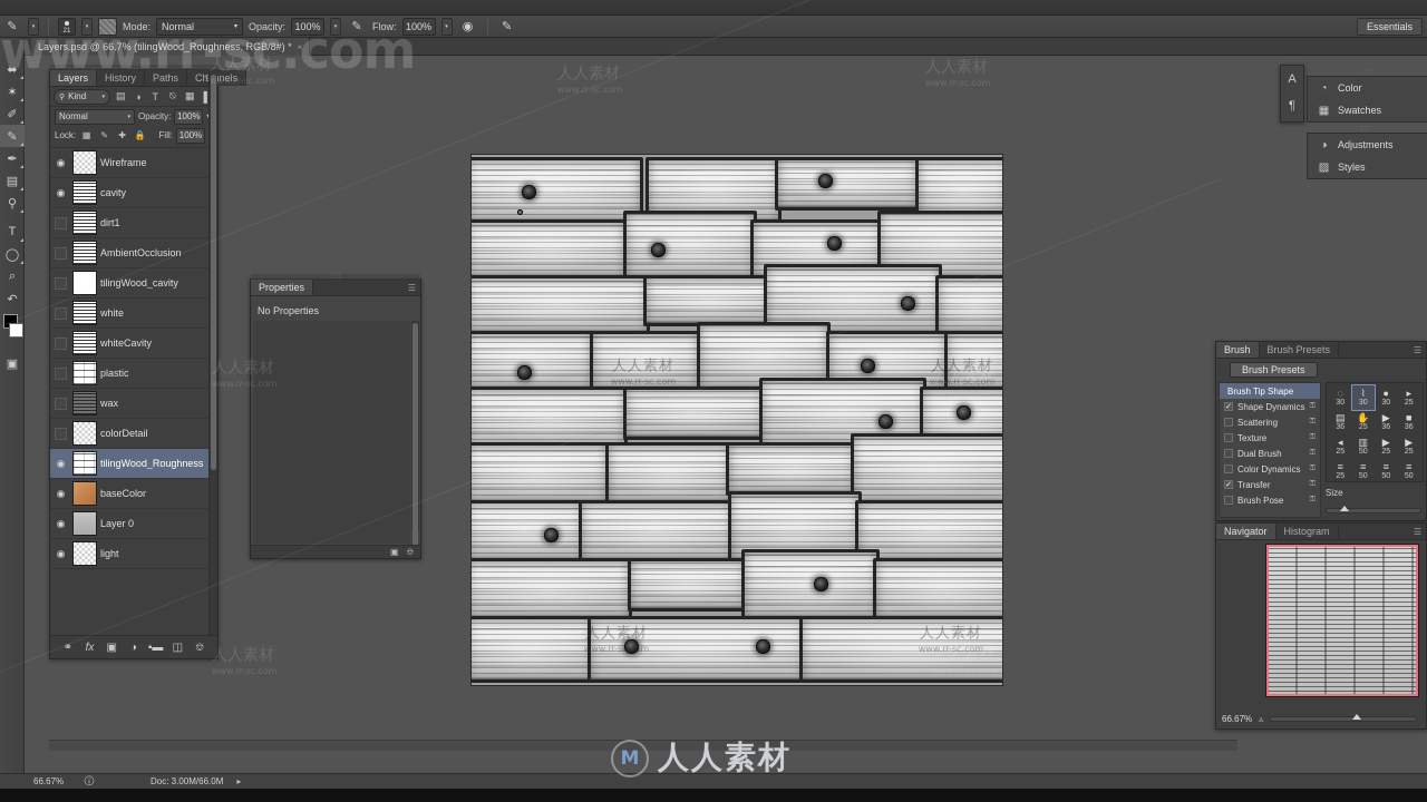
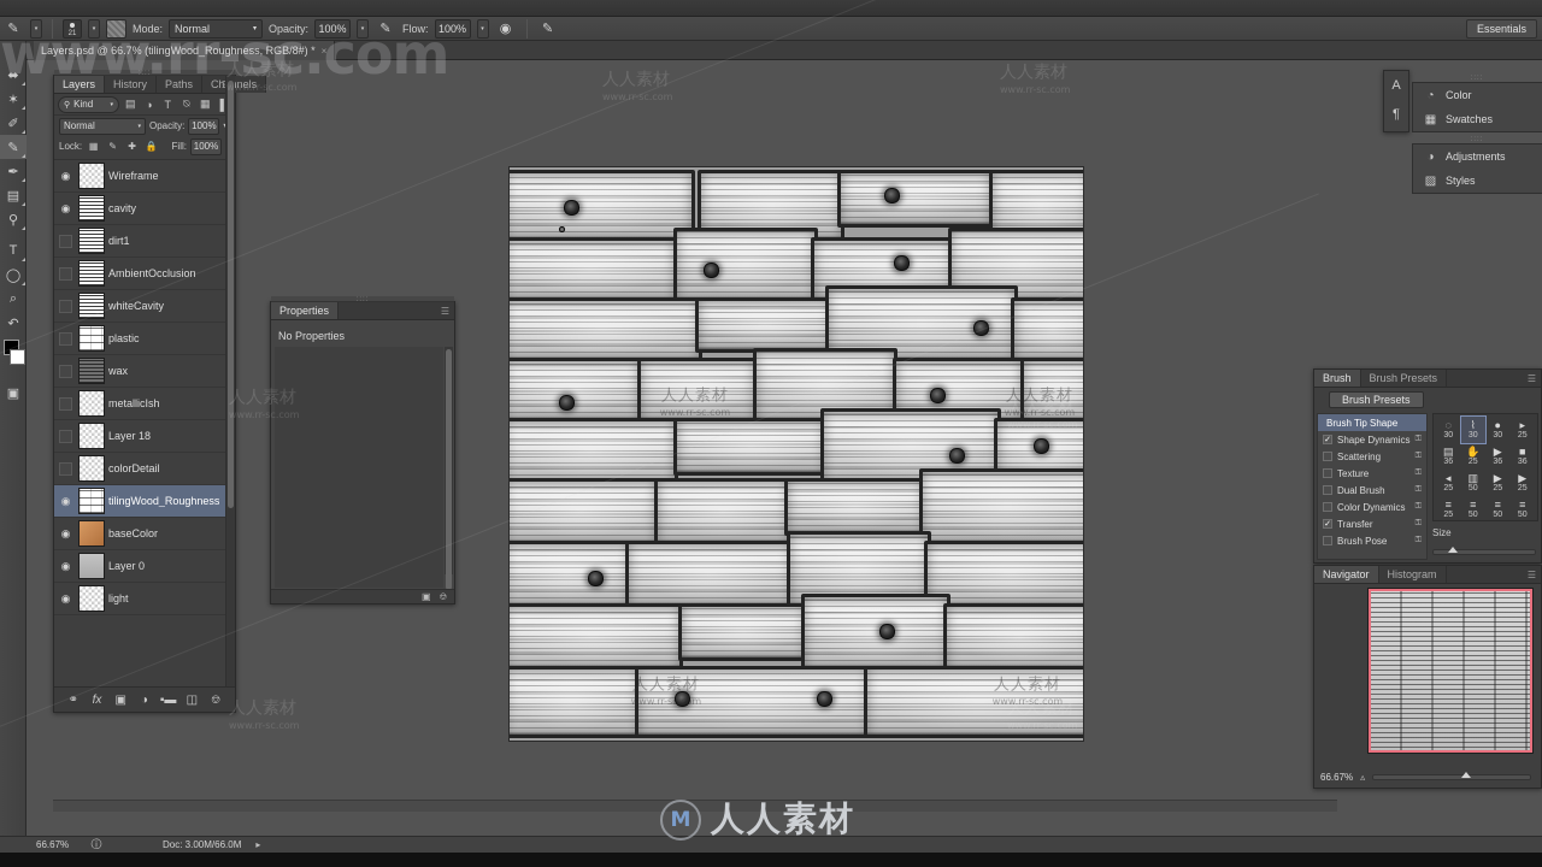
  ✎
  Mode:
  Normal
  Opacity:
  100%
  ✎
  Flow:
  100%
  ◉
  ✎
  Essentials
  Layers.psd @ 66.7% (tilingWood_Roughness, RGB/8#) *
  ×
  ⬌
  ✶
  ✐
  ✎
  ✒
  ▤
  ⚲
  T
  ◯
  ⌕
  ↶
  ▣
  人人素材
  www.rr-sc.com
  人人素材
  www.rr-sc.com
  人人素材
  www.rr-sc.com
  人人素材
  www.rr-sc.com
  人人素材
  www.rr-sc.com
  人人素材
  www.rr-sc.com
  人人素材
  人人素材
  www.rr-sc.com
  人人素材
  www.rr-sc.com
  人人素材
  人人素材
  www.rr-sc.com
  www.rr-sc.com
  M
  人人素材
  Layers
  History
  Paths
  Chnels
  Kind
  ▤
  ◑
  T
  ⍉
  ▦
  ▌
  Normal
  Opacity:
  100%
  Lock:
  ▦
  ✎
  ✚
  🔒
  Fill:
  100%
  ◉
  Wireframe
  ◉
  cavity
  dirt1
  AmbientOcclusion
- tilingWood_cavity
- white
  whiteCavity
  plastic
  wax
+ metallicIsh
+ Layer 18
  colorDetail
  ◉
  tilingWood_Roughness
  ◉
  baseColor
  ◉
  Layer 0
  ◉
  light
  ⚭
  fx
  ▣
  ◑
  ▪▬
  ◫
  ⎊
  Properties
  ☰
  No Properties
  ▣
  ⎊
  A
  ¶
  ◔
  Color
  ▦
  Swatches
  ◑
  Adjustments
  ▨
  Styles
  Brush
  Brush Presets
  ☰
  Brush Presets
  Brush Tip Shape
  Shape Dynamics
  Scattering
  Texture
  Dual Brush
  Color Dynamics
  Transfer
  Brush Pose
  ◌
  ⌇
  ●
  ▸
  ▤
  ✋
  ▶
  ■
  ◂
  ▥
  ▶
  ▶
  ≡
  ≡
  ≡
  ≡
  Size
  Navigator
  Histogram
  ☰
  66.67%
  ▵
  66.67%
  ⓘ
  Doc: 3.00M/66.0M
  ▸
